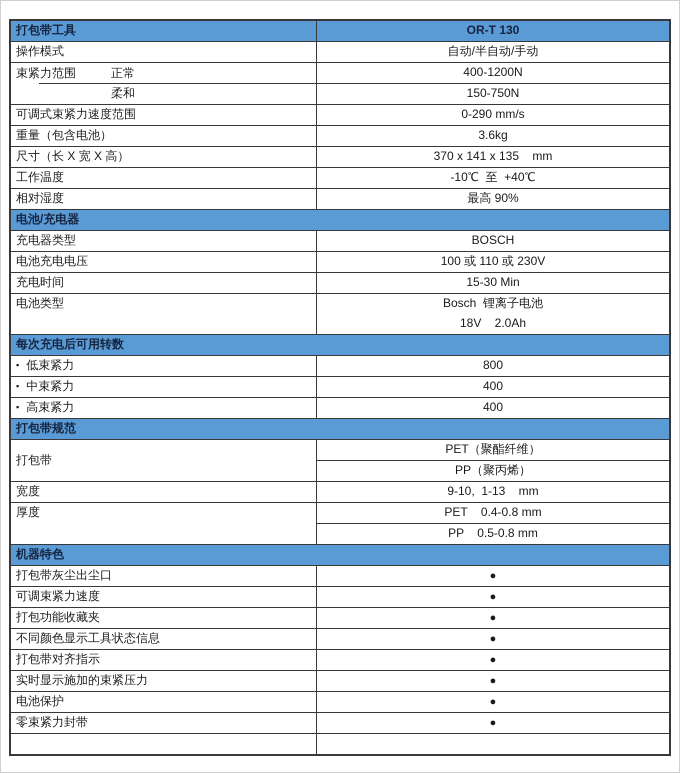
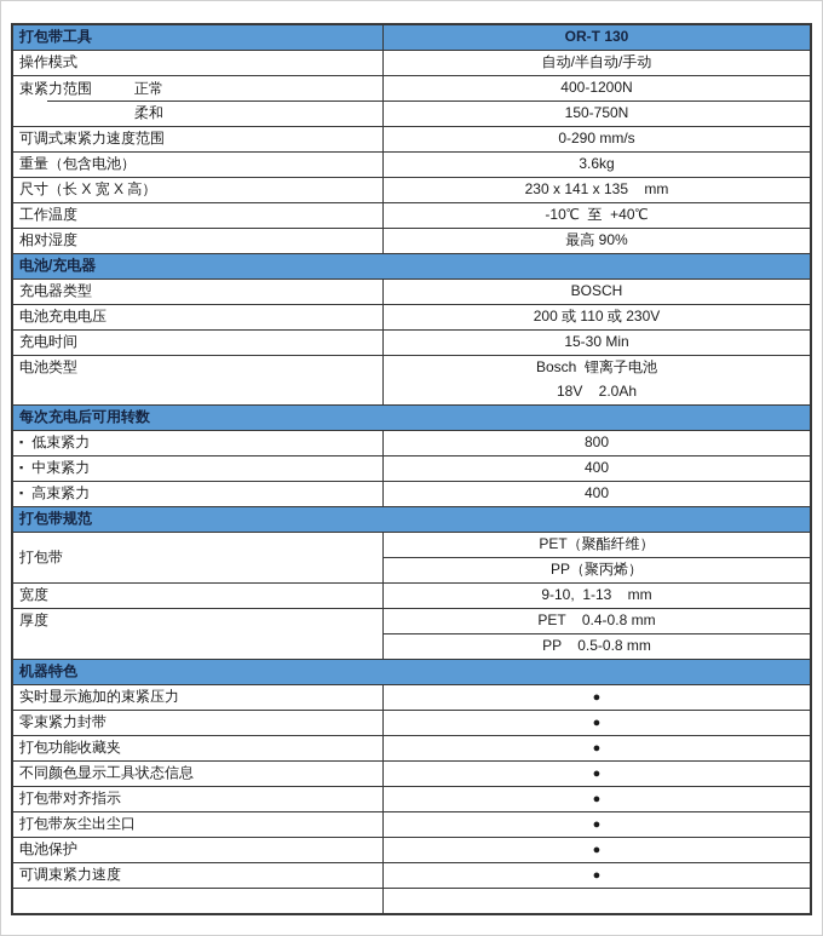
  打包带工具	OR-T 130
  操作模式	自动/半自动/手动
  束紧力范围 正常	400-1200N
  柔和	150-750N
  可调式束紧力速度范围	0-290 mm/s
  重量（包含电池）	3.6kg
- 尺寸（长 X 宽 X 高）	370 x 141 x 135 mm
+ 尺寸（长 X 宽 X 高）	230 x 141 x 135 mm
  工作温度	-10℃ 至 +40℃
  相对湿度	最高 90%
  电池/充电器
  充电器类型	BOSCH
- 电池充电电压	100 或 110 或 230V
+ 电池充电电压	200 或 110 或 230V
  充电时间	15-30 Min
  电池类型	Bosch 锂离子电池
  18V 2.0Ah
  每次充电后可用转数
  ▪ 低束紧力	800
  ▪ 中束紧力	400
  ▪ 高束紧力	400
  打包带规范
  打包带	PET（聚酯纤维）
  PP（聚丙烯）
  宽度	9-10, 1-13 mm
  厚度	PET 0.4-0.8 mm
  PP 0.5-0.8 mm
  机器特色
- 打包带灰尘出尘口	●
+ 实时显示施加的束紧压力	●
- 可调束紧力速度	●
+ 零束紧力封带	●
  打包功能收藏夹	●
  不同颜色显示工具状态信息	●
  打包带对齐指示	●
- 实时显示施加的束紧压力	●
+ 打包带灰尘出尘口	●
  电池保护	●
- 零束紧力封带	●
+ 可调束紧力速度	●
